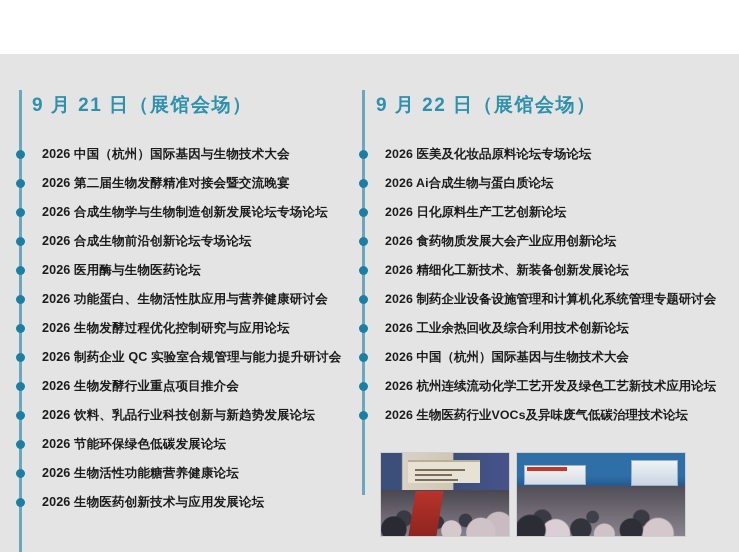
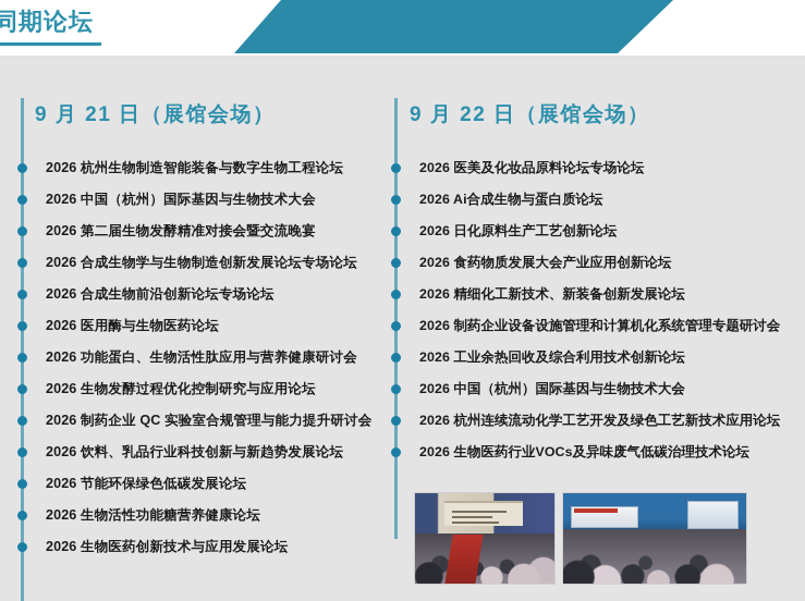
+ 同期论坛
  9 月 21 日（展馆会场）
+ 2026 杭州生物制造智能装备与数字生物工程论坛
  2026 中国（杭州）国际基因与生物技术大会
  2026 第二届生物发酵精准对接会暨交流晚宴
  2026 合成生物学与生物制造创新发展论坛专场论坛
  2026 合成生物前沿创新论坛专场论坛
  2026 医用酶与生物医药论坛
  2026 功能蛋白、生物活性肽应用与营养健康研讨会
  2026 生物发酵过程优化控制研究与应用论坛
  2026 制药企业 QC 实验室合规管理与能力提升研讨会
- 2026 生物发酵行业重点项目推介会
  2026 饮料、乳品行业科技创新与新趋势发展论坛
  2026 节能环保绿色低碳发展论坛
  2026 生物活性功能糖营养健康论坛
  2026 生物医药创新技术与应用发展论坛
  9 月 22 日（展馆会场）
  2026 医美及化妆品原料论坛专场论坛
  2026 Ai合成生物与蛋白质论坛
  2026 日化原料生产工艺创新论坛
  2026 食药物质发展大会产业应用创新论坛
  2026 精细化工新技术、新装备创新发展论坛
  2026 制药企业设备设施管理和计算机化系统管理专题研讨会
  2026 工业余热回收及综合利用技术创新论坛
  2026 中国（杭州）国际基因与生物技术大会
  2026 杭州连续流动化学工艺开发及绿色工艺新技术应用论坛
  2026 生物医药行业VOCs及异味废气低碳治理技术论坛
